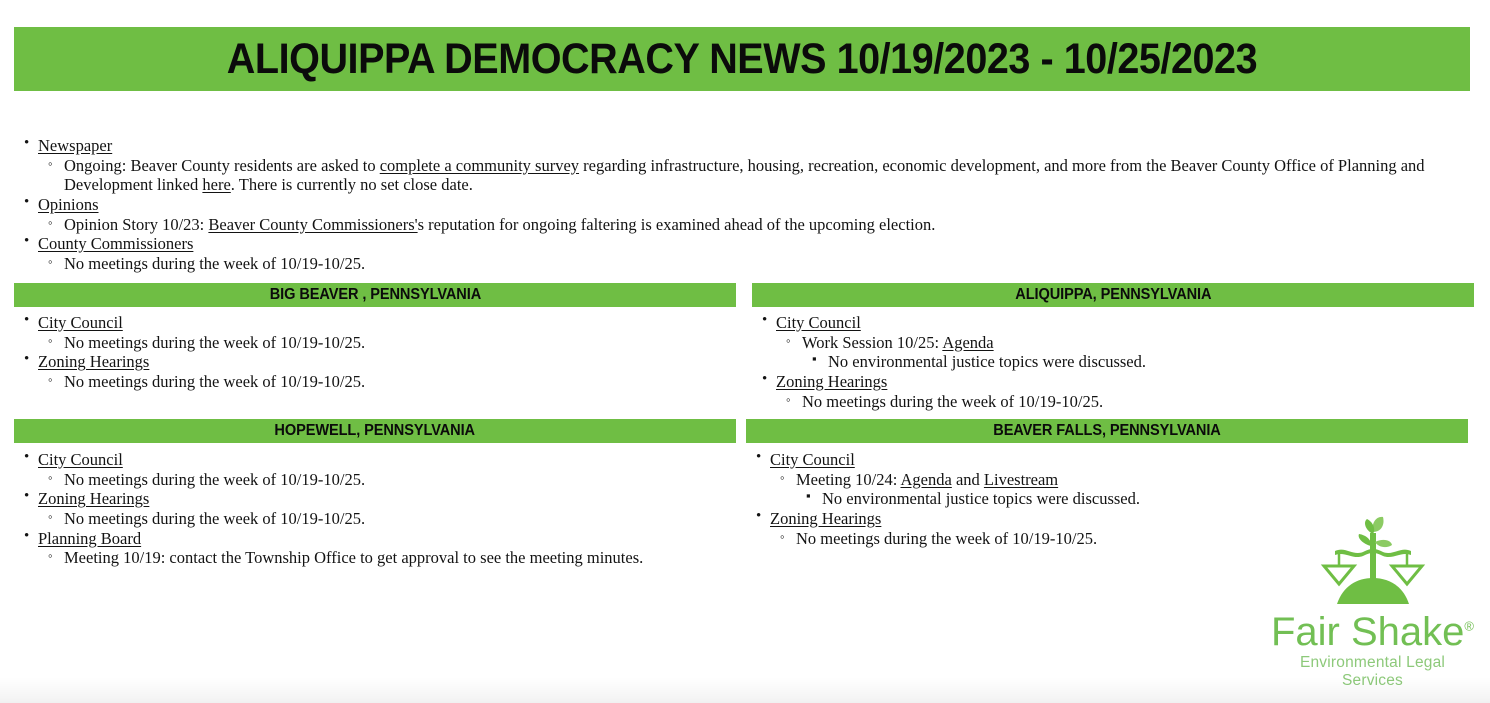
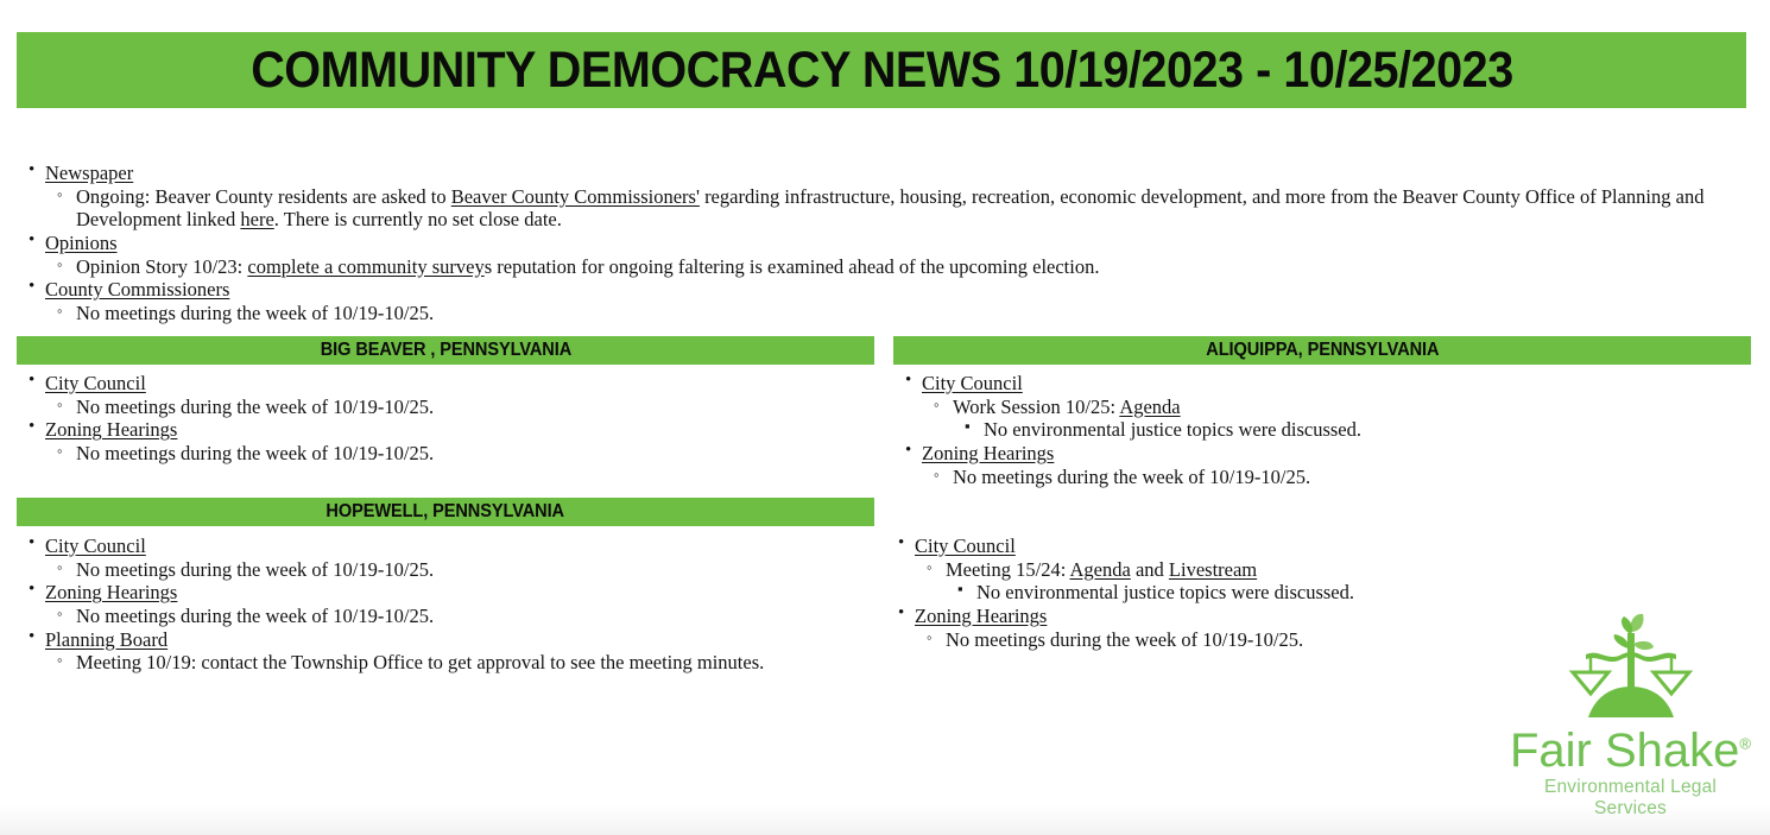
- ALIQUIPPA DEMOCRACY NEWS 10/19/2023 - 10/25/2023
+ COMMUNITY DEMOCRACY NEWS 10/19/2023 - 10/25/2023
  Newspaper
- Ongoing: Beaver County residents are asked to complete a community survey regarding infrastructure, housing, recreation, economic development, and more from the Beaver County Office of Planning and Development linked here. There is currently no set close date.
+ Ongoing: Beaver County residents are asked to Beaver County Commissioners' regarding infrastructure, housing, recreation, economic development, and more from the Beaver County Office of Planning and Development linked here. There is currently no set close date.
  Opinions
- Opinion Story 10/23: Beaver County Commissioners's reputation for ongoing faltering is examined ahead of the upcoming election.
+ Opinion Story 10/23: complete a community surveys reputation for ongoing faltering is examined ahead of the upcoming election.
  County Commissioners
  No meetings during the week of 10/19-10/25.
  BIG BEAVER , PENNSYLVANIA
  City Council
  No meetings during the week of 10/19-10/25.
  Zoning Hearings
  No meetings during the week of 10/19-10/25.
  ALIQUIPPA, PENNSYLVANIA
  City Council
  Work Session 10/25: Agenda
  No environmental justice topics were discussed.
  Zoning Hearings
  No meetings during the week of 10/19-10/25.
  HOPEWELL, PENNSYLVANIA
  City Council
  No meetings during the week of 10/19-10/25.
  Zoning Hearings
  No meetings during the week of 10/19-10/25.
  Planning Board
  Meeting 10/19: contact the Township Office to get approval to see the meeting minutes.
- BEAVER FALLS, PENNSYLVANIA
  City Council
- Meeting 10/24: Agenda and Livestream
+ Meeting 15/24: Agenda and Livestream
  No environmental justice topics were discussed.
  Zoning Hearings
  No meetings during the week of 10/19-10/25.
  Fair Shake®
